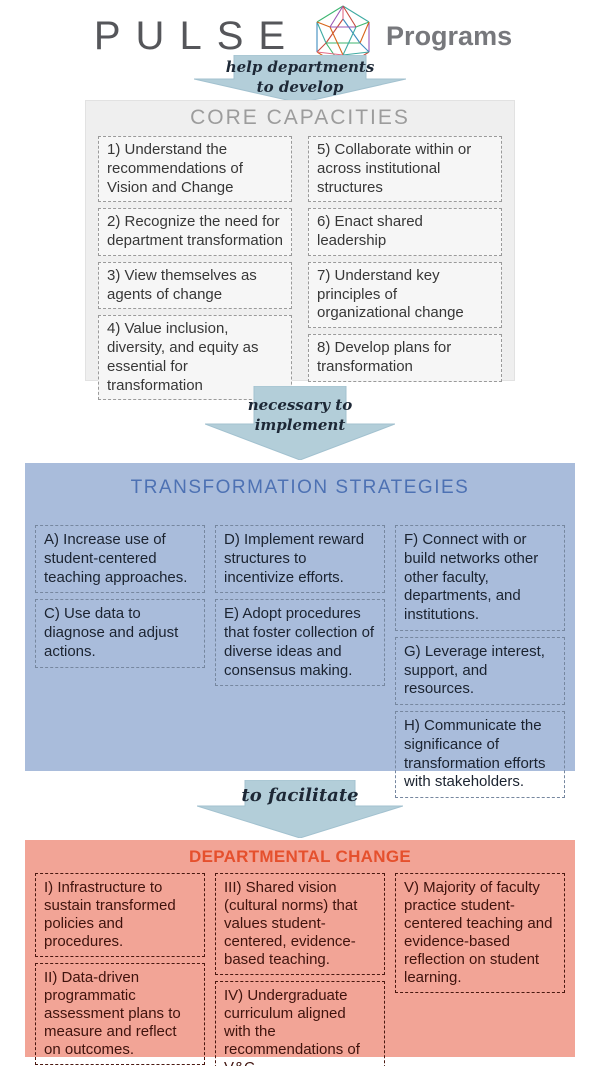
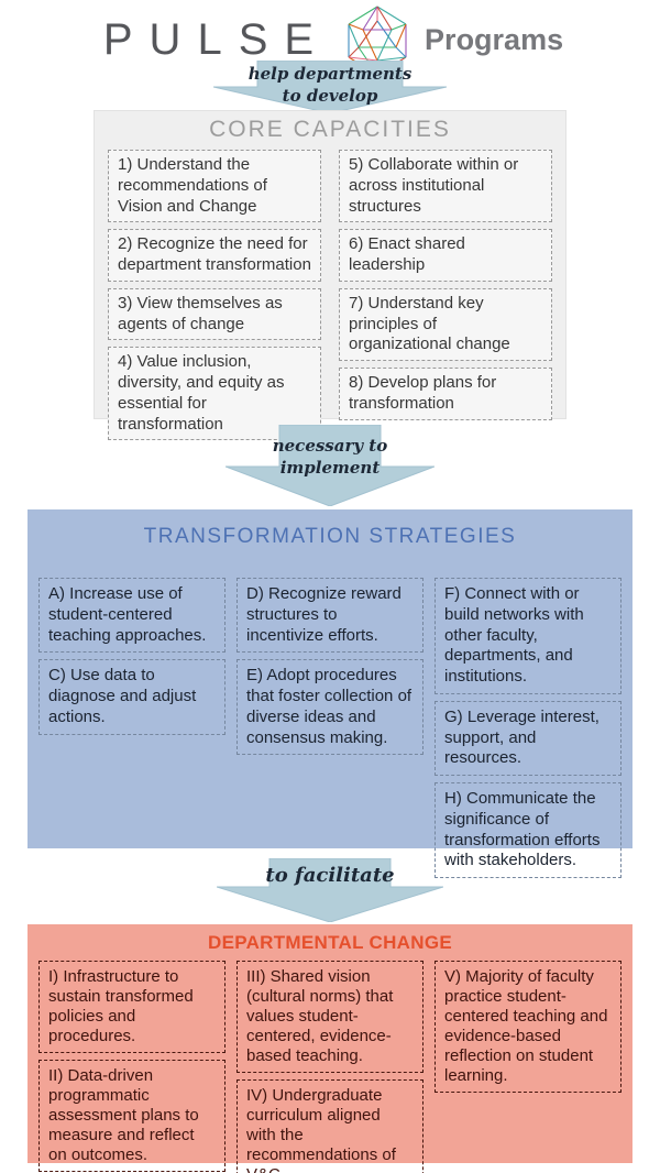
  PULSE
  Programs
  help departments
  to develop
  CORE CAPACITIES
  1) Understand the recommendations of Vision and Change
  2) Recognize the need for department transformation
  3) View themselves as agents of change
  4) Value inclusion, diversity, and equity as essential for transformation
  5) Collaborate within or across institutional structures
  6) Enact shared leadership
  7) Understand key principles of organizational change
  8) Develop plans for transformation
  necessary to
  implement
  TRANSFORMATION STRATEGIES
  A) Increase use of student-centered teaching approaches.
  C) Use data to diagnose and adjust actions.
- D) Implement reward structures to incentivize efforts.
+ D) Recognize reward structures to incentivize efforts.
  E) Adopt procedures that foster collection of diverse ideas and consensus making.
- F) Connect with or build networks other other faculty, departments, and institutions.
+ F) Connect with or build networks with other faculty, departments, and institutions.
  G) Leverage interest, support, and resources.
  H) Communicate the significance of transformation efforts with stakeholders.
  to facilitate
  DEPARTMENTAL CHANGE
  I) Infrastructure to sustain transformed policies and procedures.
  II) Data-driven programmatic assessment plans to measure and reflect on outcomes.
  III) Shared vision (cultural norms) that values student-centered, evidence-based teaching.
  IV) Undergraduate curriculum aligned with the recommendations of
  V) Majority of faculty practice student-centered teaching and evidence-based reflection on student learning.
